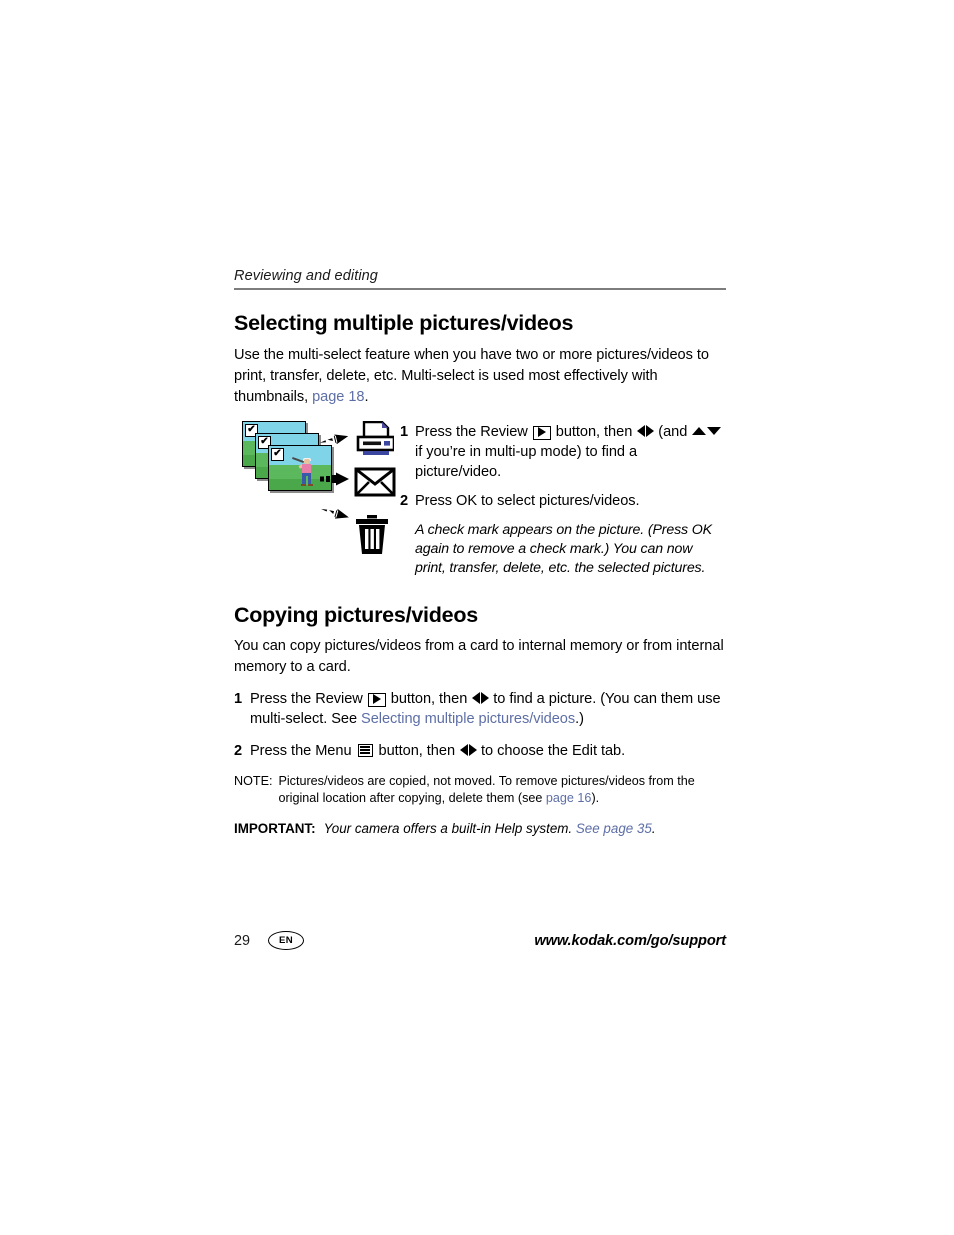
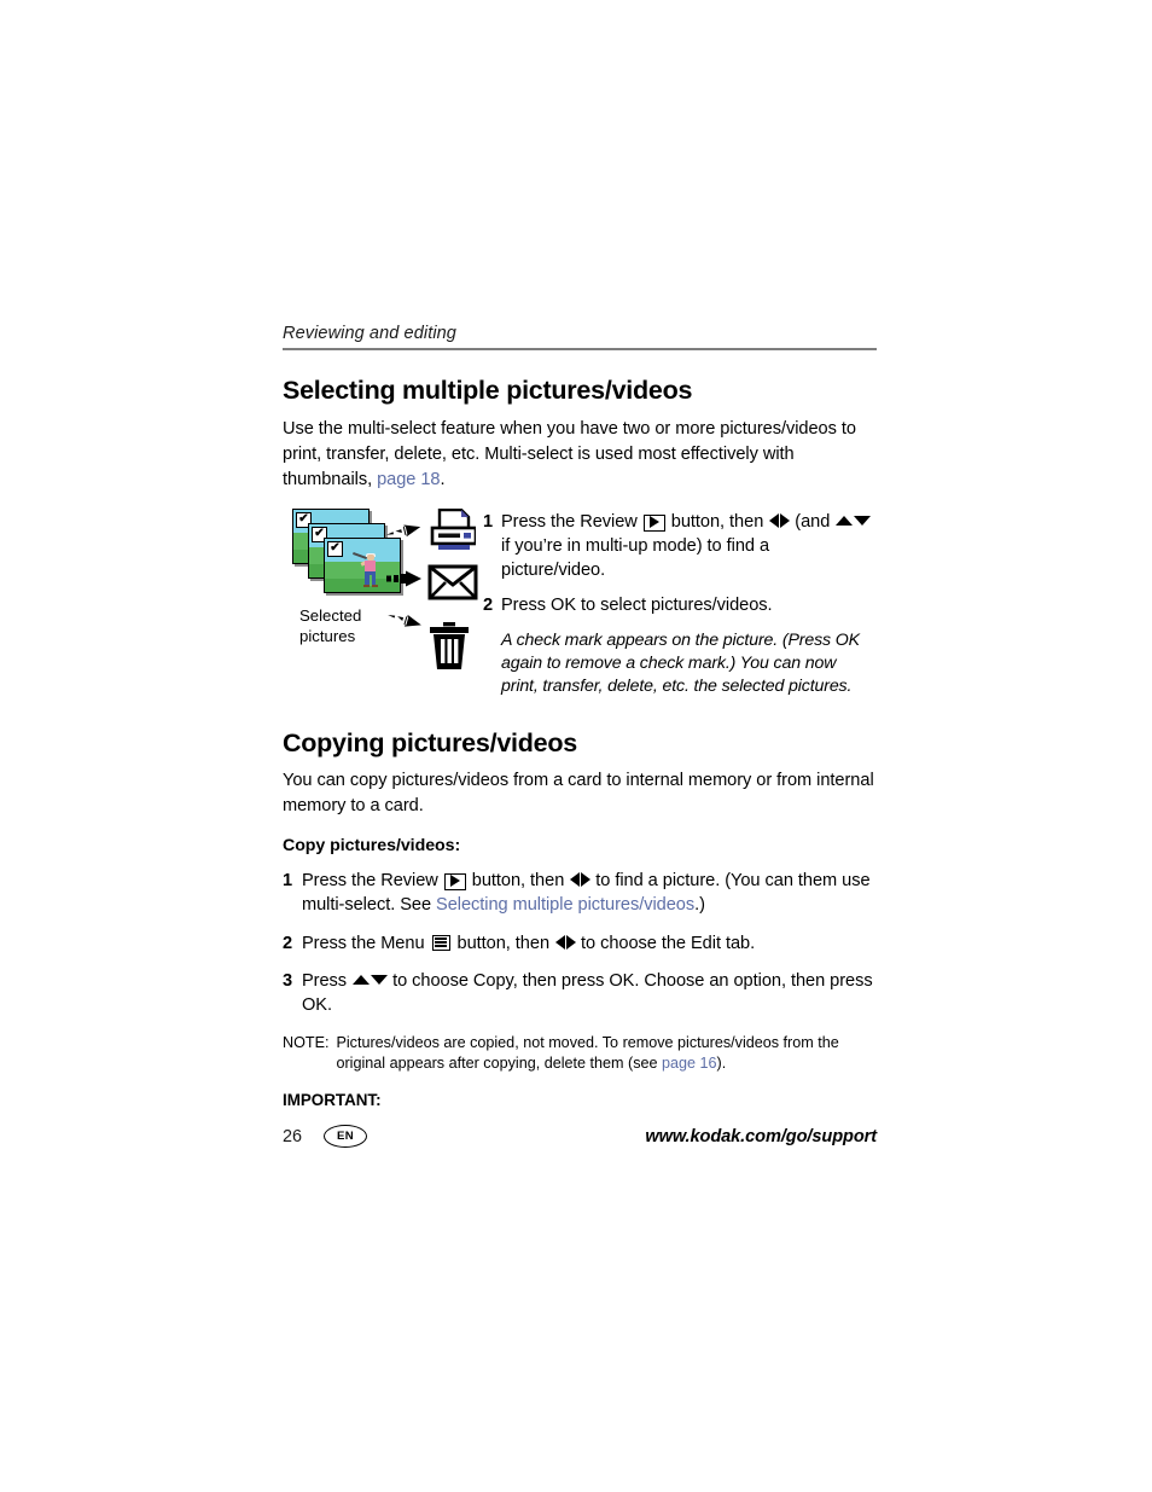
  Reviewing and editing
  Selecting multiple pictures/videos
  Use the multi-select feature when you have two or more pictures/videos to print, transfer, delete, etc. Multi-select is used most effectively with thumbnails, page 18.
  ✔
  ✔
  ✔
+ Selected
+ pictures
  1
  Press the Review button, then (and if you’re in multi-up mode) to find a picture/video.
  2
  Press OK to select pictures/videos.
  A check mark appears on the picture. (Press OK again to remove a check mark.) You can now print, transfer, delete, etc. the selected pictures.
  Copying pictures/videos
  You can copy pictures/videos from a card to internal memory or from internal memory to a card.
+ Copy pictures/videos:
  1
  Press the Review button, then to find a picture. (You can them use multi-select. See Selecting multiple pictures/videos.)
  2
  Press the Menu button, then to choose the Edit tab.
+ 3
+ Press to choose Copy, then press OK. Choose an option, then press OK.
  NOTE:
- Pictures/videos are copied, not moved. To remove pictures/videos from the original location after copying, delete them (see page 16).
+ Pictures/videos are copied, not moved. To remove pictures/videos from the original appears after copying, delete them (see page 16).
  IMPORTANT:
- Your camera offers a built-in Help system. See page 35.
- 29
+ 26
  EN
  www.kodak.com/go/support
